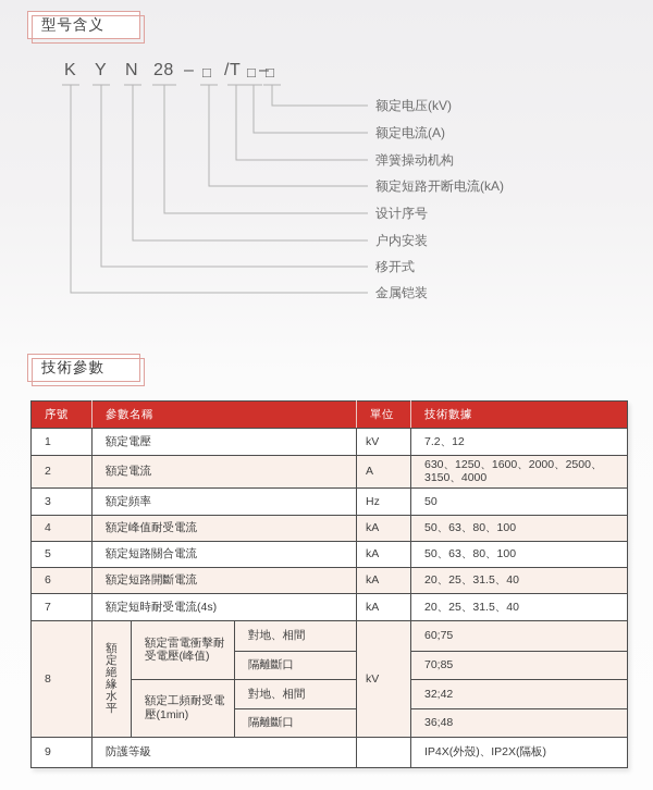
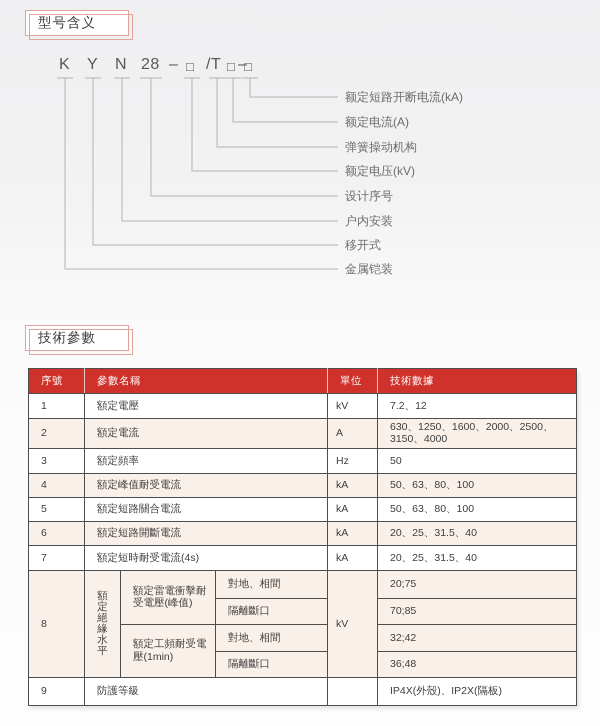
  型号含义
  K
  Y
  N
  28
  –
  □
  /T
  □
  –
  □
- 额定电压(kV)
+ 额定短路开断电流(kA)
  额定电流(A)
  弹簧操动机构
- 额定短路开断电流(kA)
+ 额定电压(kV)
  设计序号
  户内安装
  移开式
  金属铠装
  技術參數
  序號	參數名稱	單位	技術數據
  1	額定電壓	kV	7.2、12
  2	額定電流	A	630、1250、1600、2000、2500、3150、4000
  3	額定頻率	Hz	50
  4	額定峰值耐受電流	kA	50、63、80、100
  5	額定短路關合電流	kA	50、63、80、100
  6	額定短路開斷電流	kA	20、25、31.5、40
  7	額定短時耐受電流(4s)	kA	20、25、31.5、40
- 8	額定絕緣水平	額定雷電衝擊耐受電壓(峰值)	對地、相間	kV	60;75
+ 8	額定絕緣水平	額定雷電衝擊耐受電壓(峰值)	對地、相間	kV	20;75
  隔離斷口	70;85
  額定工頻耐受電壓(1min)	對地、相間	32;42
  隔離斷口	36;48
  9	防護等級		IP4X(外殼)、IP2X(隔板)
